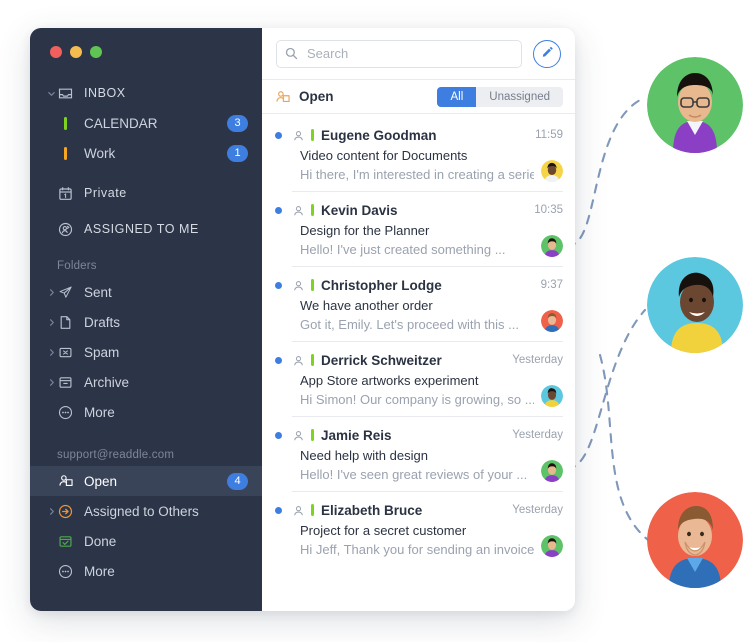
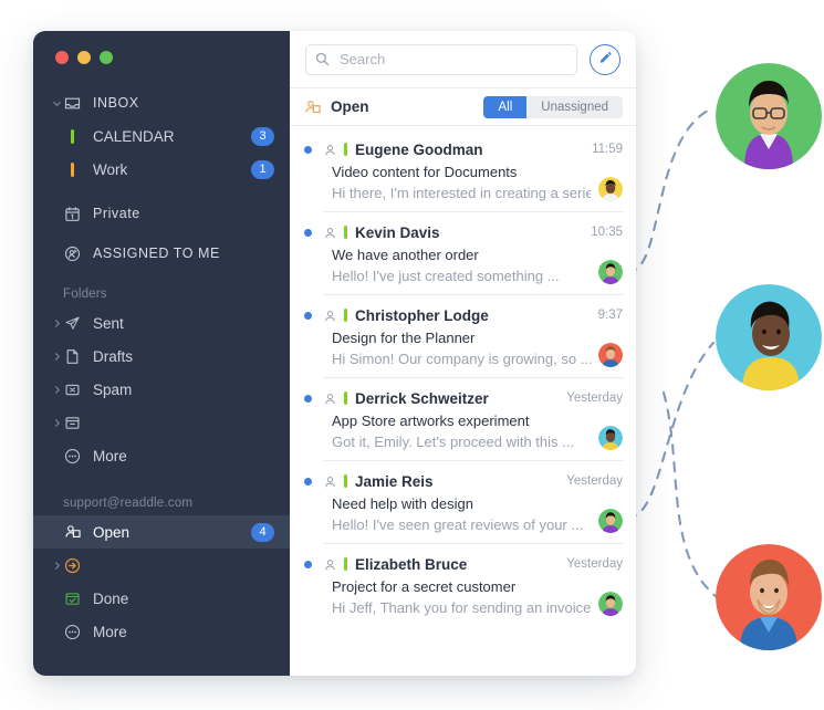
  INBOX
  CALENDAR
  3
  Work
  1
  Private
  ASSIGNED TO ME
  Folders
  Sent
  Drafts
  Spam
- Archive
  More
  support@readdle.com
  Open
  4
- Assigned to Others
  Done
  More
  Search
  Open
  All
  Unassigned
  Eugene Goodman
  11:59
  Video content for Documents
  Hi there, I'm interested in creating a serie
  Kevin Davis
  10:35
- Design for the Planner
+ We have another order
  Hello! I've just created something ...
  Christopher Lodge
  9:37
- We have another order
+ Design for the Planner
- Got it, Emily. Let's proceed with this ...
+ Hi Simon! Our company is growing, so ...
  Derrick Schweitzer
  Yesterday
  App Store artworks experiment
- Hi Simon! Our company is growing, so ...
+ Got it, Emily. Let's proceed with this ...
  Jamie Reis
  Yesterday
  Need help with design
  Hello! I've seen great reviews of your ...
  Elizabeth Bruce
  Yesterday
  Project for a secret customer
  Hi Jeff, Thank you for sending an invoice
